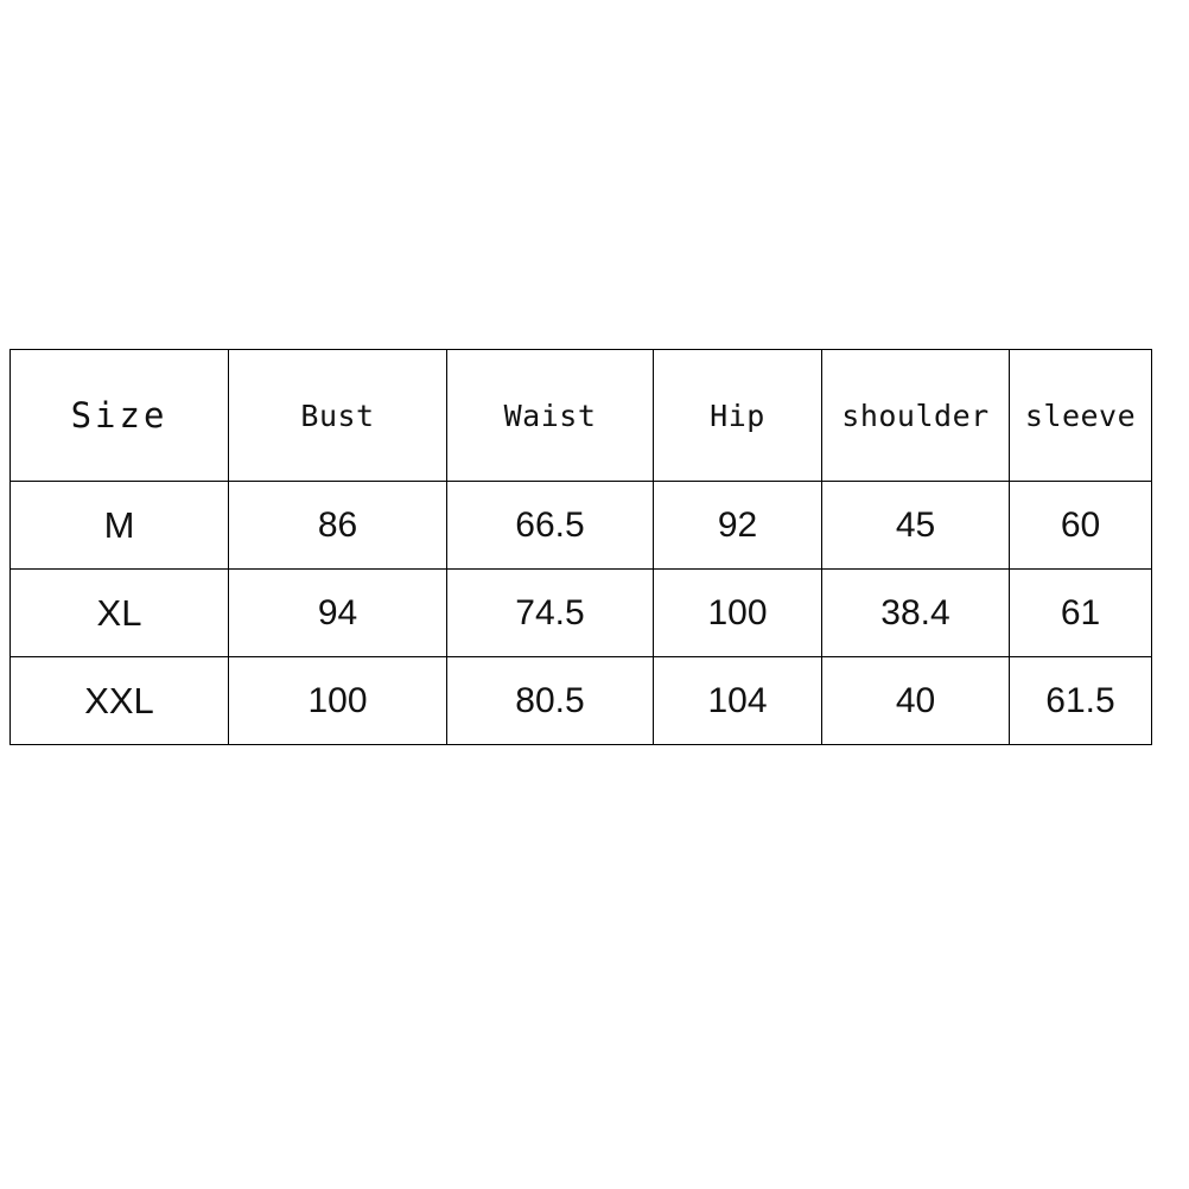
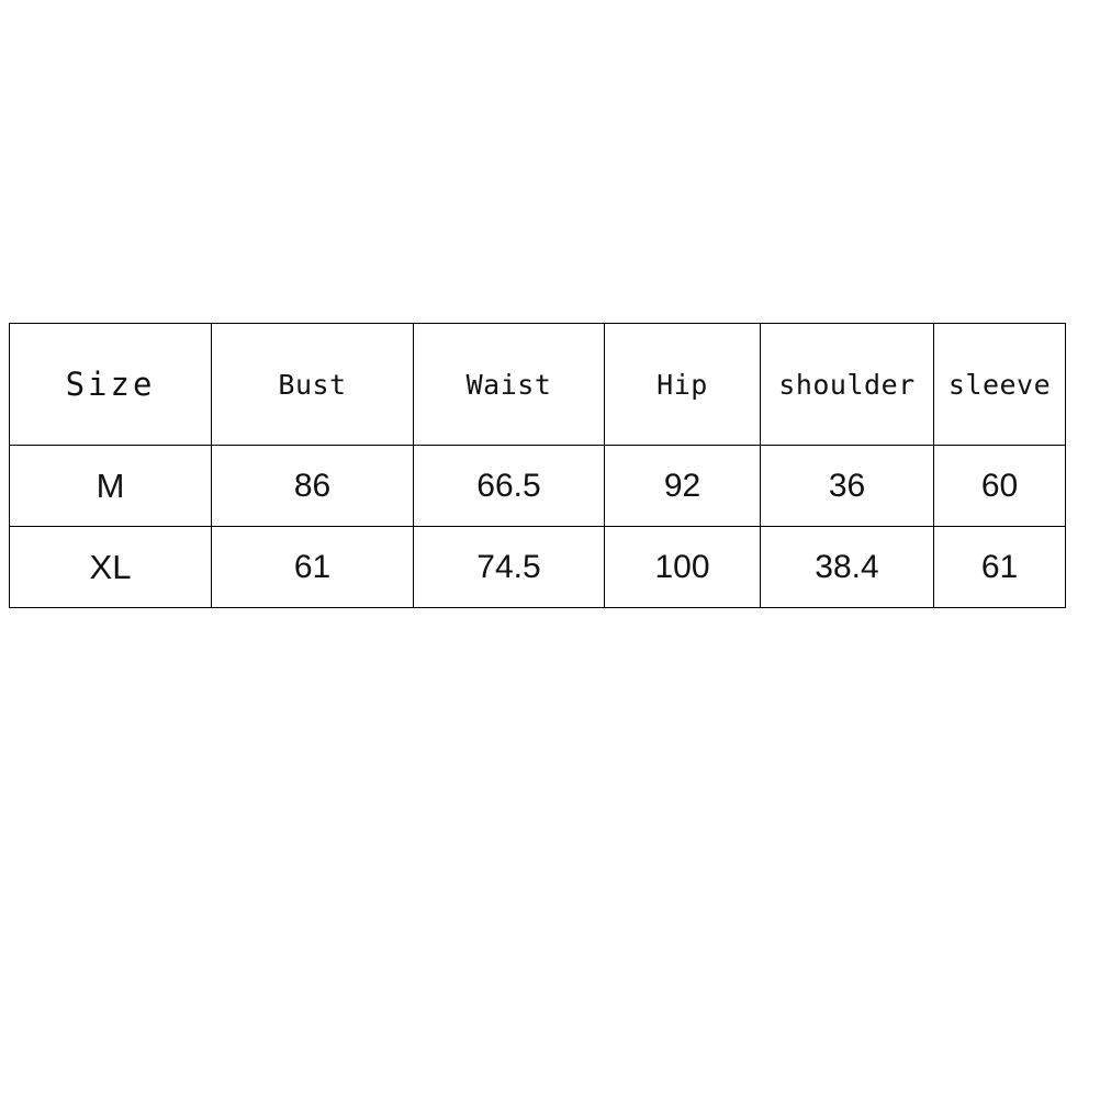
  Size	Bust	Waist	Hip	shoulder	sleeve
- M	86	66.5	92	45	60
+ M	86	66.5	92	36	60
- XL	94	74.5	100	38.4	61
+ XL	61	74.5	100	38.4	61
- XXL	100	80.5	104	40	61.5
